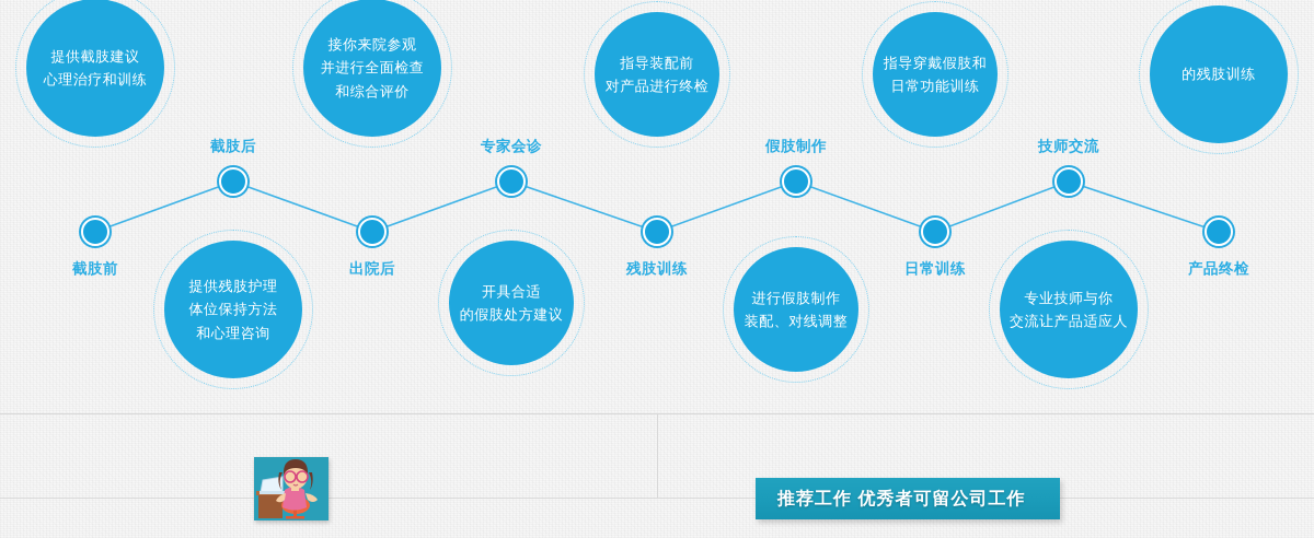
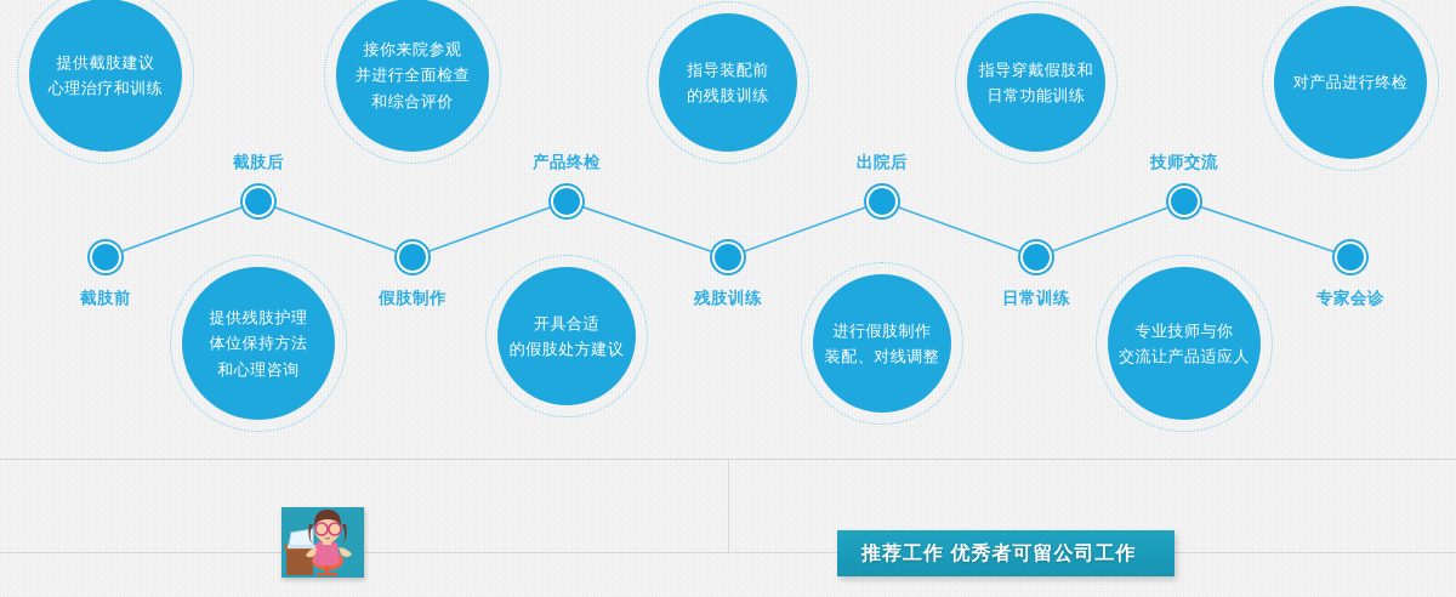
  提供截肢建议
  心理治疗和训练
  接你来院参观
  并进行全面检查
  和综合评价
  指导装配前
- 对产品进行终检
+ 的残肢训练
  指导穿戴假肢和
  日常功能训练
- 的残肢训练
+ 对产品进行终检
  提供残肢护理
  体位保持方法
  和心理咨询
  开具合适
  的假肢处方建议
  进行假肢制作
  装配、对线调整
  专业技师与你
  交流让产品适应人
  截肢前
  截肢后
- 出院后
+ 假肢制作
- 专家会诊
+ 产品终检
  残肢训练
- 假肢制作
+ 出院后
  日常训练
  技师交流
- 产品终检
+ 专家会诊
  推荐工作 优秀者可留公司工作
